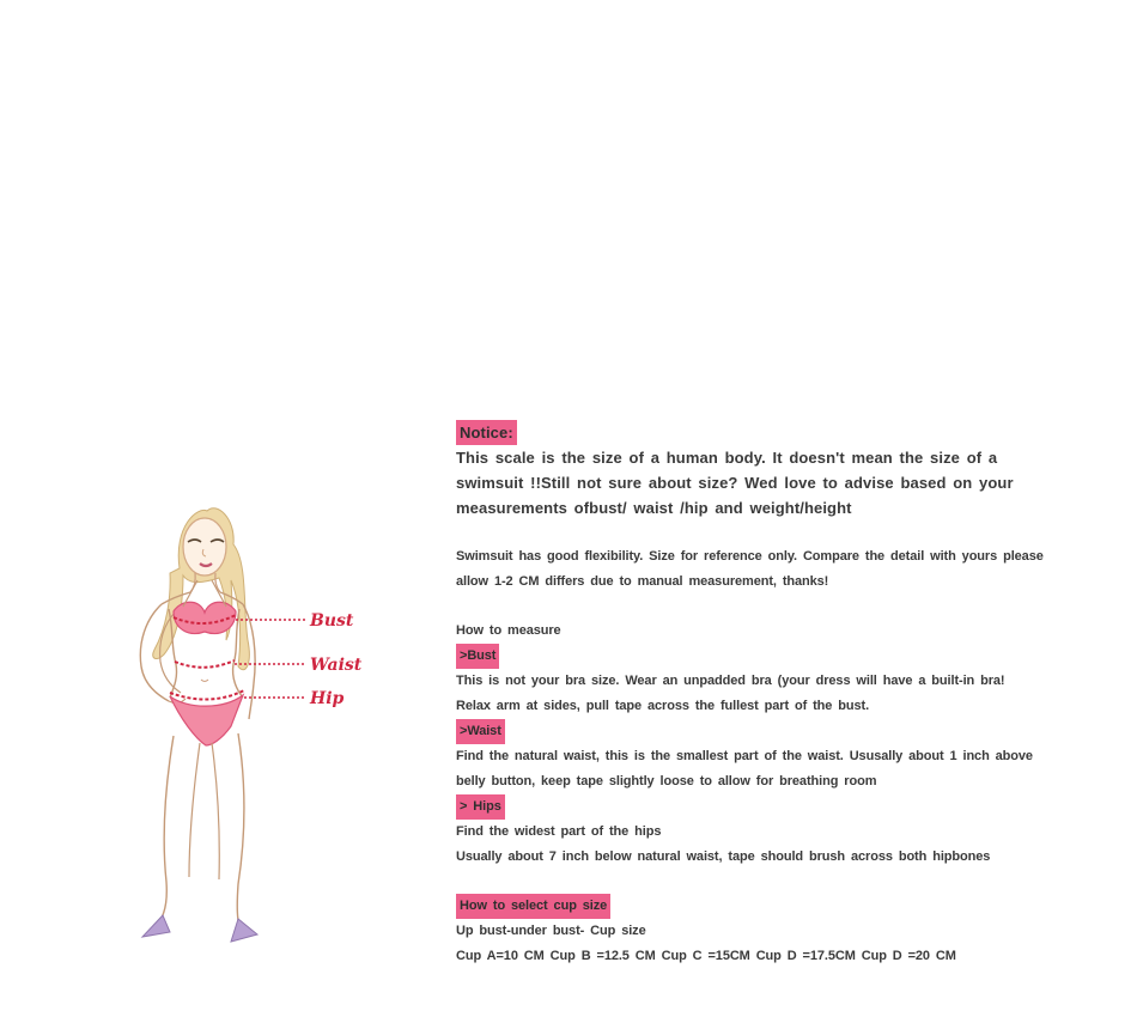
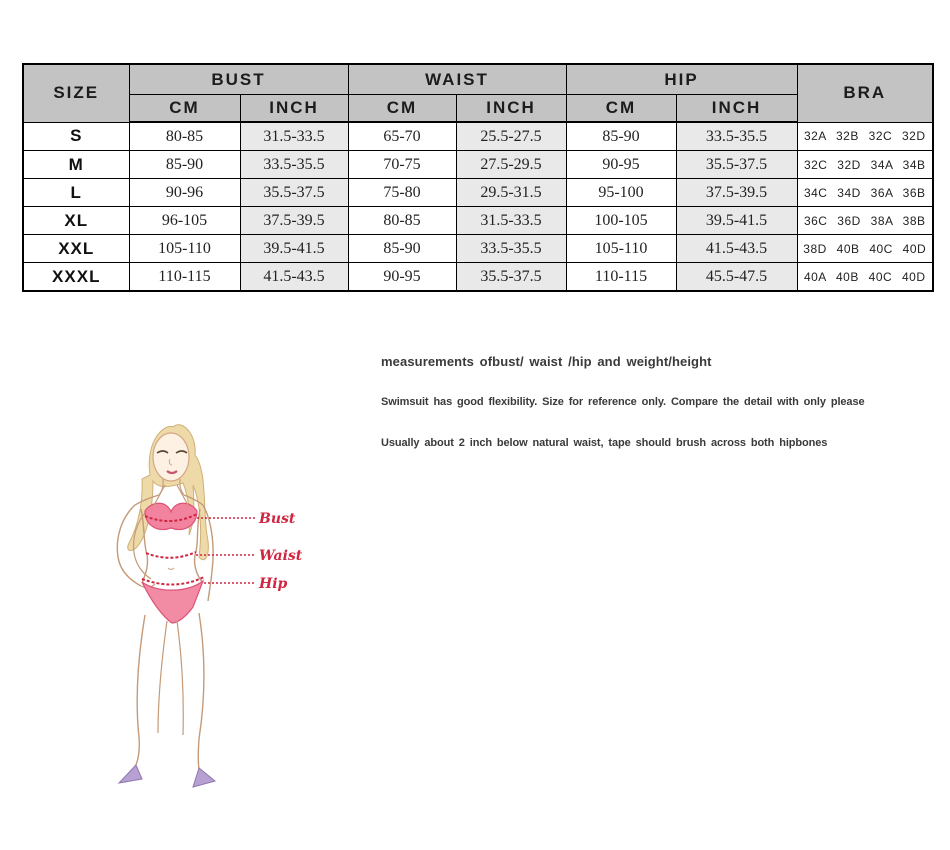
+ SIZE	BUST	WAIST	HIP	BRA
+ CM	INCH	CM	INCH	CM	INCH
+ S	80-85	31.5-33.5	65-70	25.5-27.5	85-90	33.5-35.5	32A 32B 32C 32D
+ M	85-90	33.5-35.5	70-75	27.5-29.5	90-95	35.5-37.5	32C 32D 34A 34B
+ L	90-96	35.5-37.5	75-80	29.5-31.5	95-100	37.5-39.5	34C 34D 36A 36B
+ XL	96-105	37.5-39.5	80-85	31.5-33.5	100-105	39.5-41.5	36C 36D 38A 38B
+ XXL	105-110	39.5-41.5	85-90	33.5-35.5	105-110	41.5-43.5	38D 40B 40C 40D
+ XXXL	110-115	41.5-43.5	90-95	35.5-37.5	110-115	45.5-47.5	40A 40B 40C 40D
  Bust
  Waist
  Hip
- Notice:
- This scale is the size of a human body. It doesn't mean the size of a
- swimsuit !!Still not sure about size? Wed love to advise based on your
  measurements ofbust/ waist /hip and weight/height
- Swimsuit has good flexibility. Size for reference only. Compare the detail with yours please
+ Swimsuit has good flexibility. Size for reference only. Compare the detail with only please
- allow 1-2 CM differs due to manual measurement, thanks!
- How to measure
- >Bust
- This is not your bra size. Wear an unpadded bra (your dress will have a built-in bra!
- Relax arm at sides, pull tape across the fullest part of the bust.
- >Waist
- Find the natural waist, this is the smallest part of the waist. Ususally about 1 inch above
- belly button, keep tape slightly loose to allow for breathing room
- > Hips
- Find the widest part of the hips
- Usually about 7 inch below natural waist, tape should brush across both hipbones
+ Usually about 2 inch below natural waist, tape should brush across both hipbones
- How to select cup size
- Up bust-under bust- Cup size
- Cup A=10 CM Cup B =12.5 CM Cup C =15CM Cup D =17.5CM Cup D =20 CM
